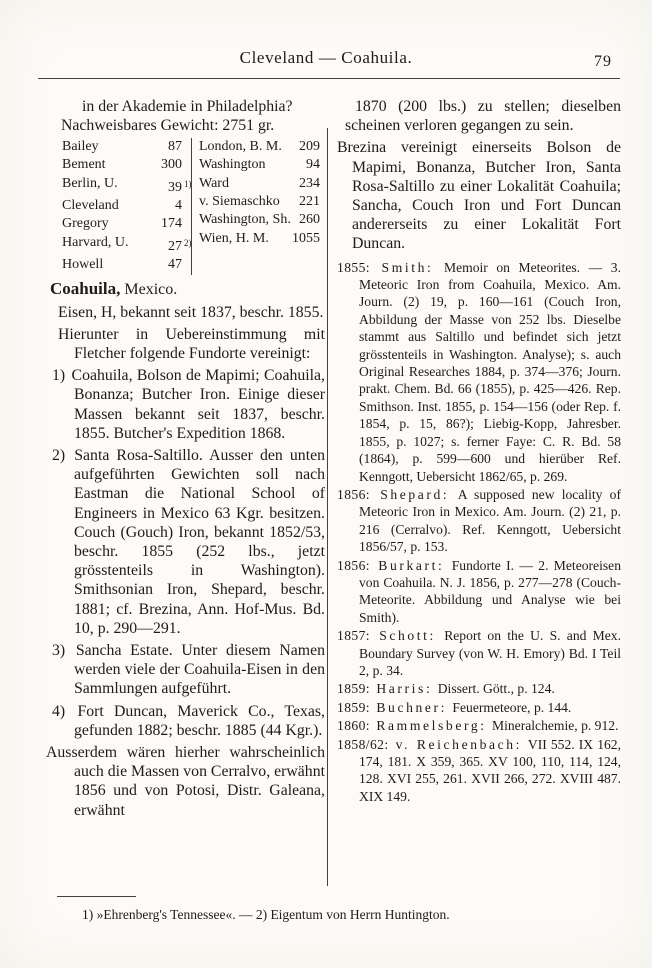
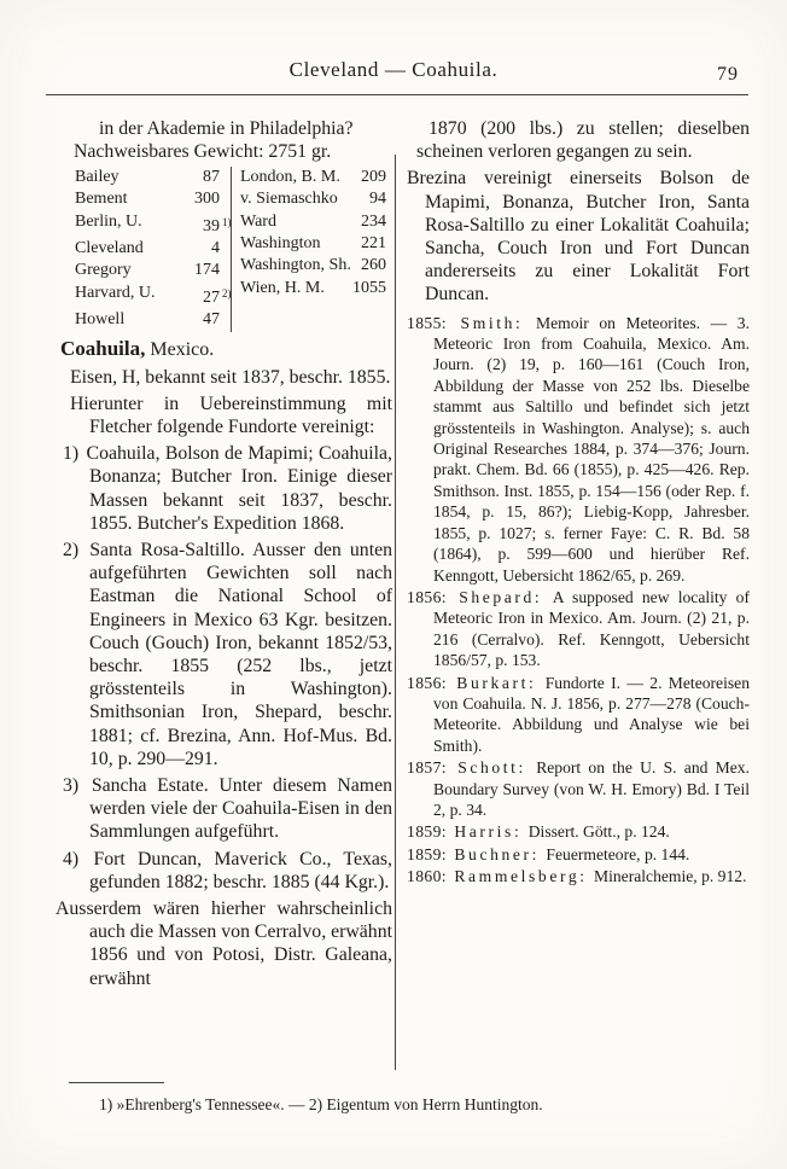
  Cleveland — Coahuila.
  79
  in der Akademie in Philadelphia?
  Nachweisbares Gewicht: 2751 gr.
  Bailey
  87
  Bement
  300
  Berlin, U.
  39 1)
  Cleveland
  4
  Gregory
  174
  Harvard, U.
  27 2)
  Howell
  47
  London, B. M.
  209
- Washington
+ v. Siemaschko
  94
  Ward
  234
- v. Siemaschko
+ Washington
  221
  Washington, Sh.
  260
  Wien, H. M.
  1055
  Coahuila, Mexico.
  Eisen, H, bekannt seit 1837, beschr. 1855.
  Hierunter in Uebereinstimmung mit Fletcher folgende Fundorte vereinigt:
  1) Coahuila, Bolson de Mapimi; Coahuila, Bonanza; Butcher Iron. Einige dieser Massen bekannt seit 1837, beschr. 1855. Butcher's Expedition 1868.
  2) Santa Rosa-Saltillo. Ausser den unten aufgeführten Gewichten soll nach Eastman die National School of Engineers in Mexico 63 Kgr. besitzen. Couch (Gouch) Iron, bekannt 1852/53, beschr. 1855 (252 lbs., jetzt grösstenteils in Washington). Smithsonian Iron, Shepard, beschr. 1881; cf. Brezina, Ann. Hof-Mus. Bd. 10, p. 290—291.
  3) Sancha Estate. Unter diesem Namen werden viele der Coahuila-Eisen in den Sammlungen aufgeführt.
  4) Fort Duncan, Maverick Co., Texas, gefunden 1882; beschr. 1885 (44 Kgr.).
  Ausserdem wären hierher wahrscheinlich auch die Massen von Cerralvo, erwähnt 1856 und von Potosi, Distr. Galeana, erwähnt
  1870 (200 lbs.) zu stellen; dieselben scheinen verloren gegangen zu sein.
  Brezina vereinigt einerseits Bolson de Mapimi, Bonanza, Butcher Iron, Santa Rosa-Saltillo zu einer Lokalität Coahuila; Sancha, Couch Iron und Fort Duncan andererseits zu einer Lokalität Fort Duncan.
  1855: Smith: Memoir on Meteorites. — 3. Meteoric Iron from Coahuila, Mexico. Am. Journ. (2) 19, p. 160—161 (Couch Iron, Abbildung der Masse von 252 lbs. Dieselbe stammt aus Saltillo und befindet sich jetzt grösstenteils in Washington. Analyse); s. auch Original Researches 1884, p. 374—376; Journ. prakt. Chem. Bd. 66 (1855), p. 425—426. Rep. Smithson. Inst. 1855, p. 154—156 (oder Rep. f. 1854, p. 15, 86?); Liebig-Kopp, Jahresber. 1855, p. 1027; s. ferner Faye: C. R. Bd. 58 (1864), p. 599—600 und hierüber Ref. Kenngott, Uebersicht 1862/65, p. 269.
  1856: Shepard: A supposed new locality of Meteoric Iron in Mexico. Am. Journ. (2) 21, p. 216 (Cerralvo). Ref. Kenngott, Uebersicht 1856/57, p. 153.
  1856: Burkart: Fundorte I. — 2. Meteoreisen von Coahuila. N. J. 1856, p. 277—278 (Couch-Meteorite. Abbildung und Analyse wie bei Smith).
  1857: Schott: Report on the U. S. and Mex. Boundary Survey (von W. H. Emory) Bd. I Teil 2, p. 34.
  1859: Harris: Dissert. Gött., p. 124.
  1859: Buchner: Feuermeteore, p. 144.
  1860: Rammelsberg: Mineralchemie, p. 912.
- 1858/62: v. Reichenbach: VII 552. IX 162, 174, 181. X 359, 365. XV 100, 110, 114, 124, 128. XVI 255, 261. XVII 266, 272. XVIII 487. XIX 149.
  1) »Ehrenberg's Tennessee«. — 2) Eigentum von Herrn Huntington.
